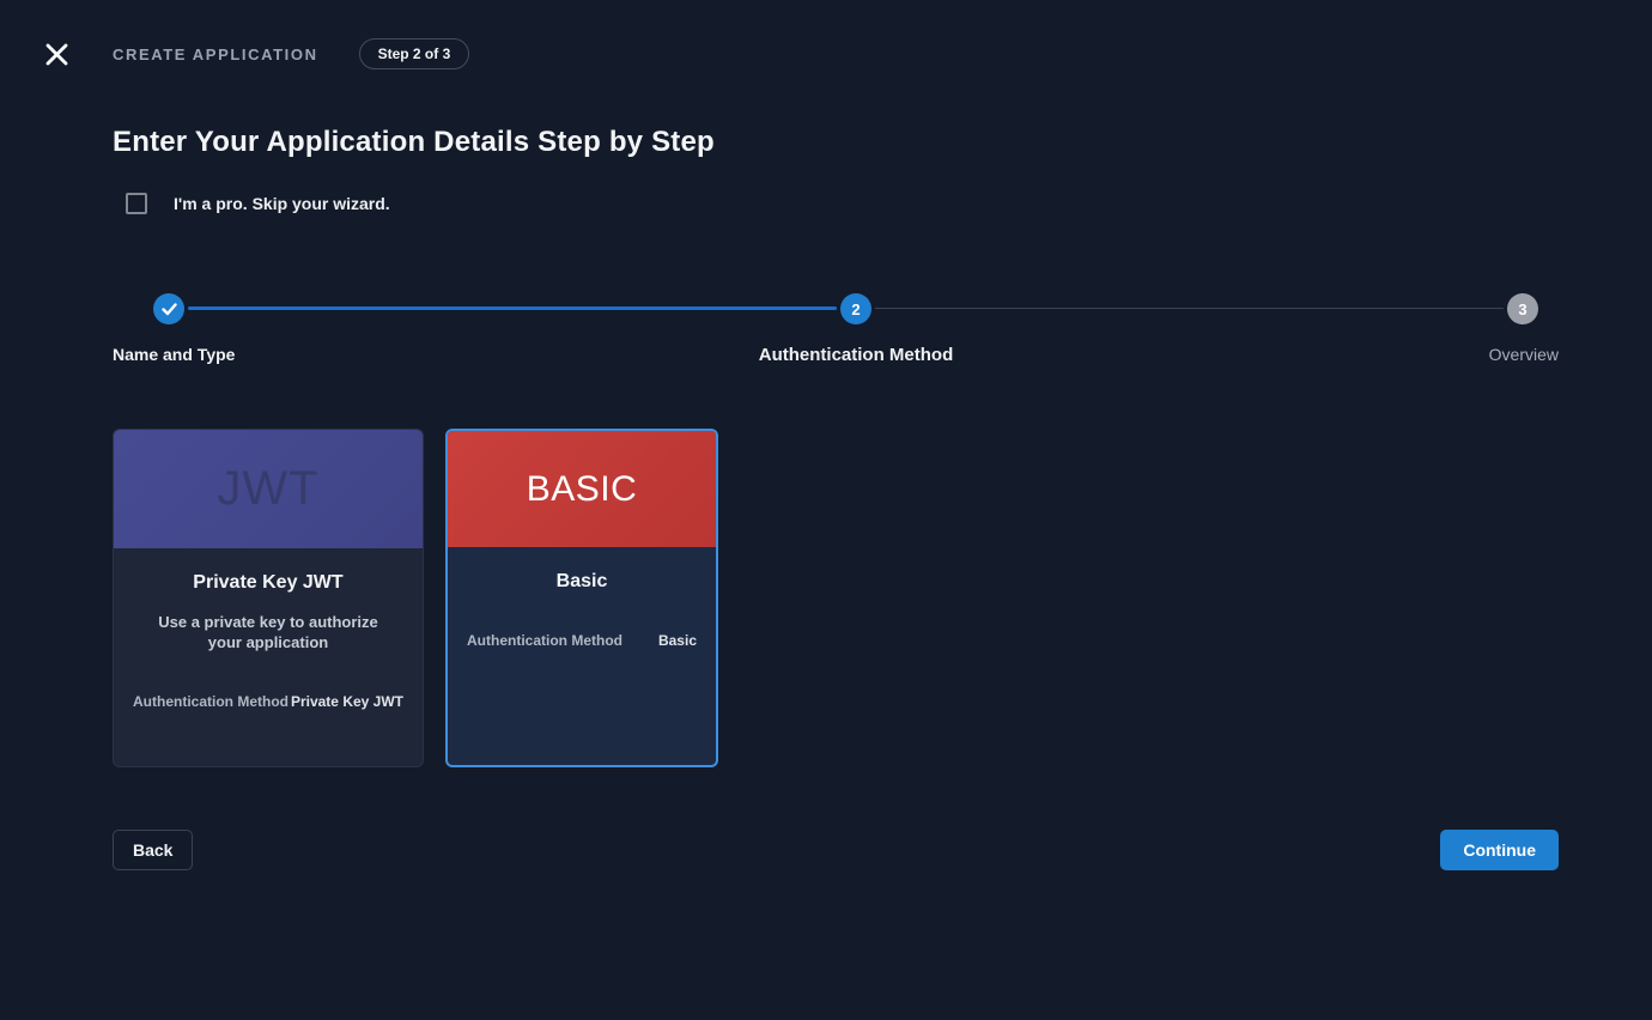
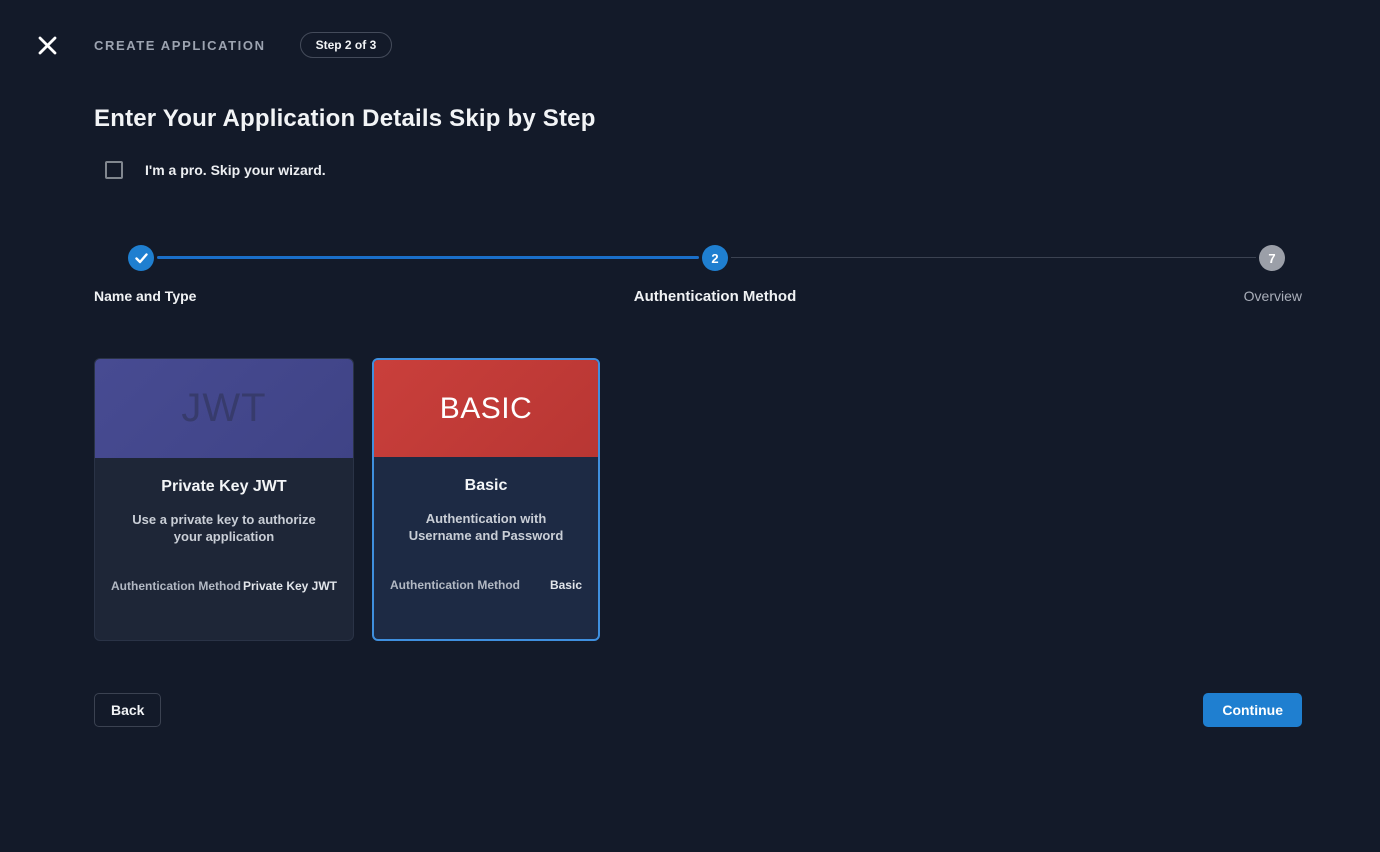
  CREATE APPLICATION
  Step 2 of 3
- Enter Your Application Details Step by Step
+ Enter Your Application Details Skip by Step
  I'm a pro. Skip your wizard.
  2
- 3
+ 7
  Name and Type
  Authentication Method
  Overview
  JWT
  Private Key JWT
  Use a private key to authorize your application
  Authentication Method
  Private Key JWT
  BASIC
  Basic
+ Authentication with Username and Password
  Authentication Method
  Basic
  Back
  Continue
